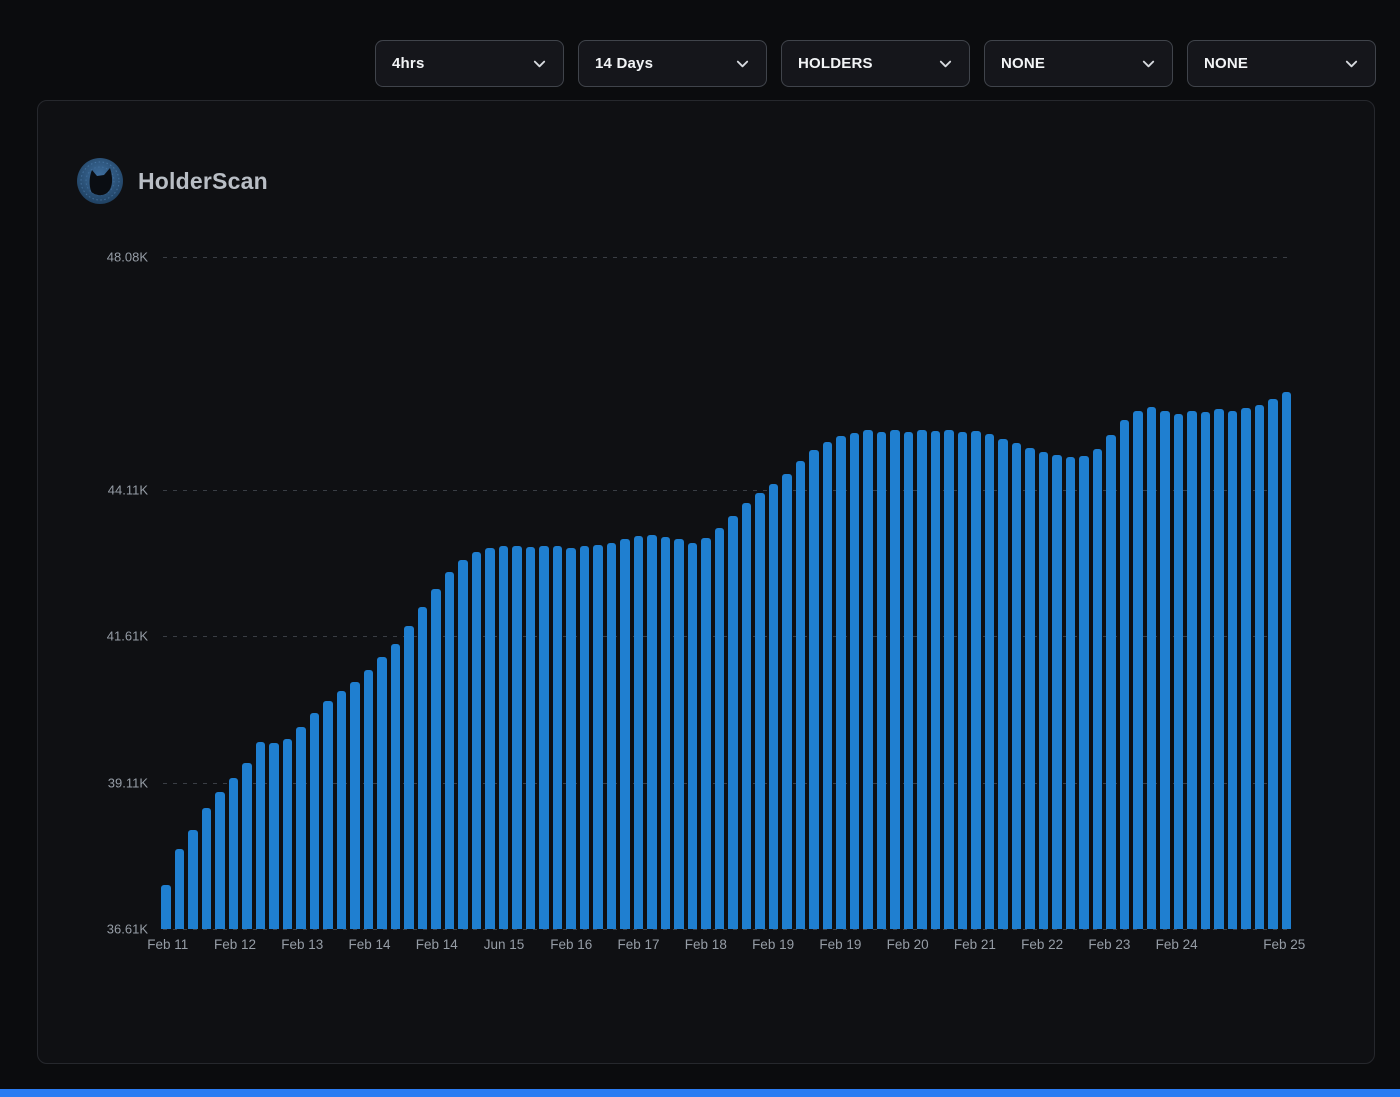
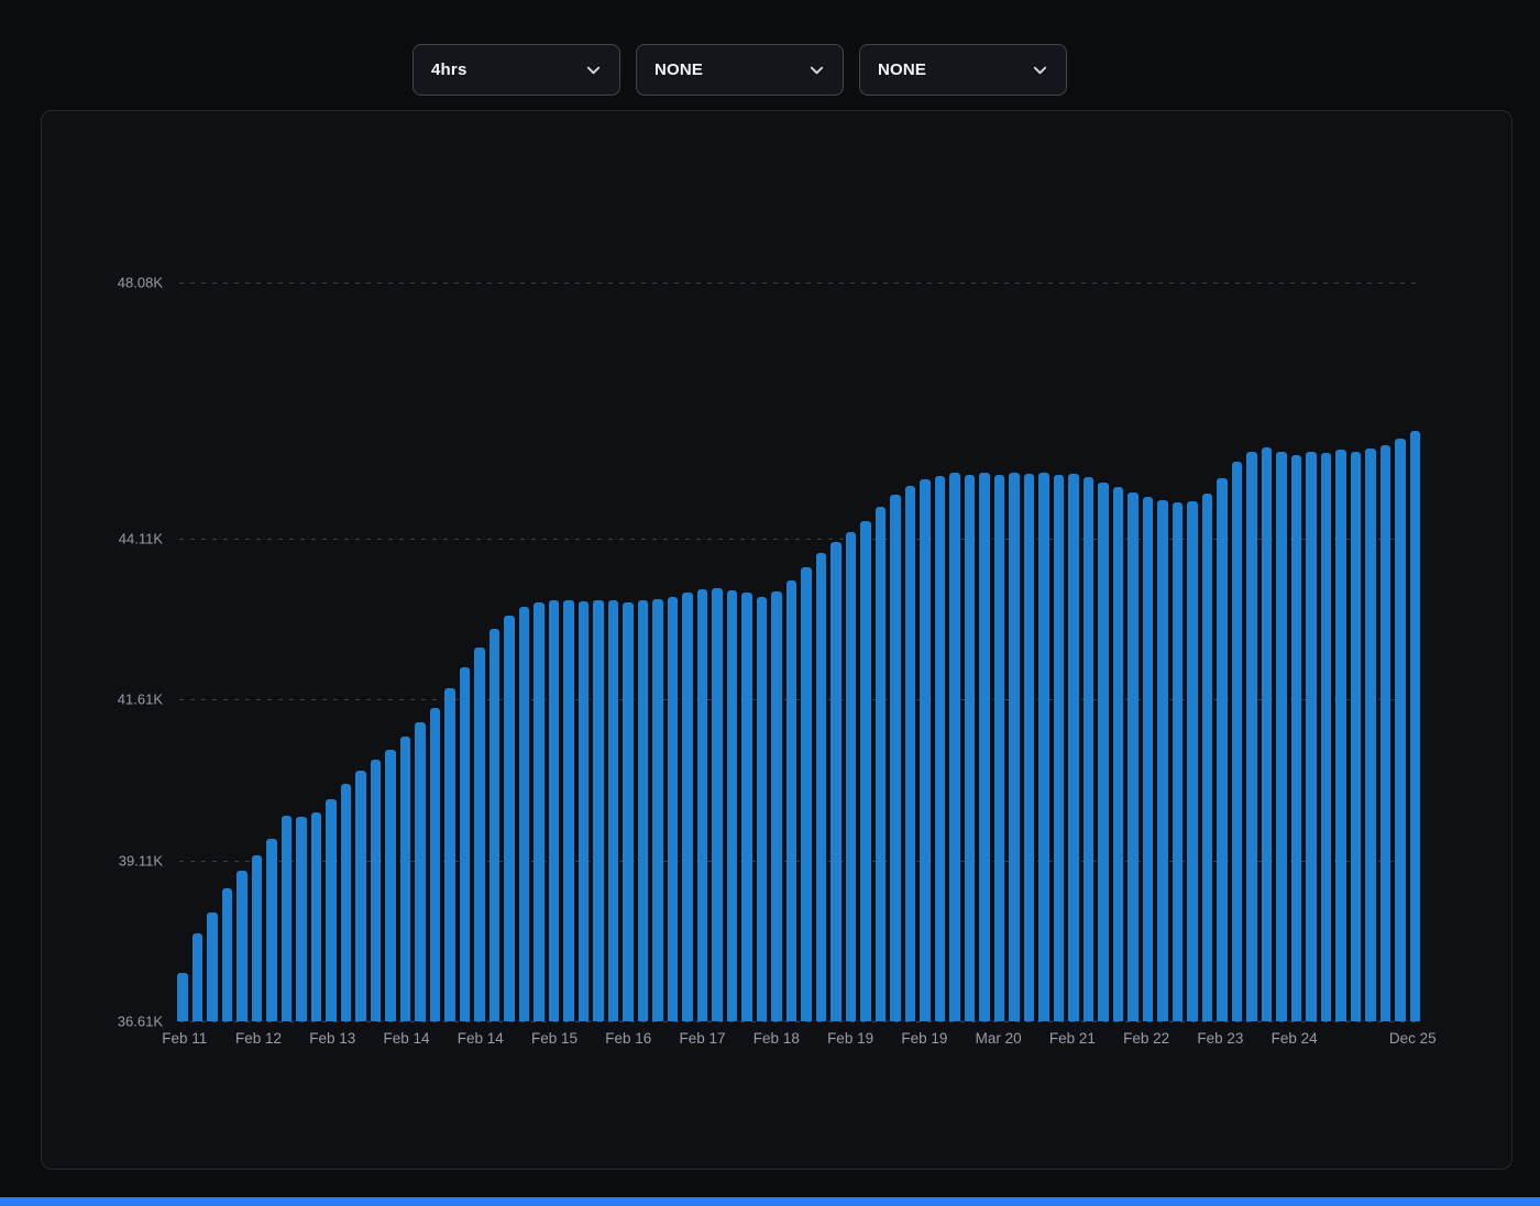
  4hrs
- 14 Days
- HOLDERS
  NONE
  NONE
- HolderScan
  48.08K
  44.11K
  41.61K
  39.11K
  36.61K
  Feb 11
  Feb 12
  Feb 13
  Feb 14
  Feb 14
- Jun 15
+ Feb 15
  Feb 16
  Feb 17
  Feb 18
  Feb 19
  Feb 19
- Feb 20
+ Mar 20
  Feb 21
  Feb 22
  Feb 23
  Feb 24
- Feb 25
+ Dec 25
